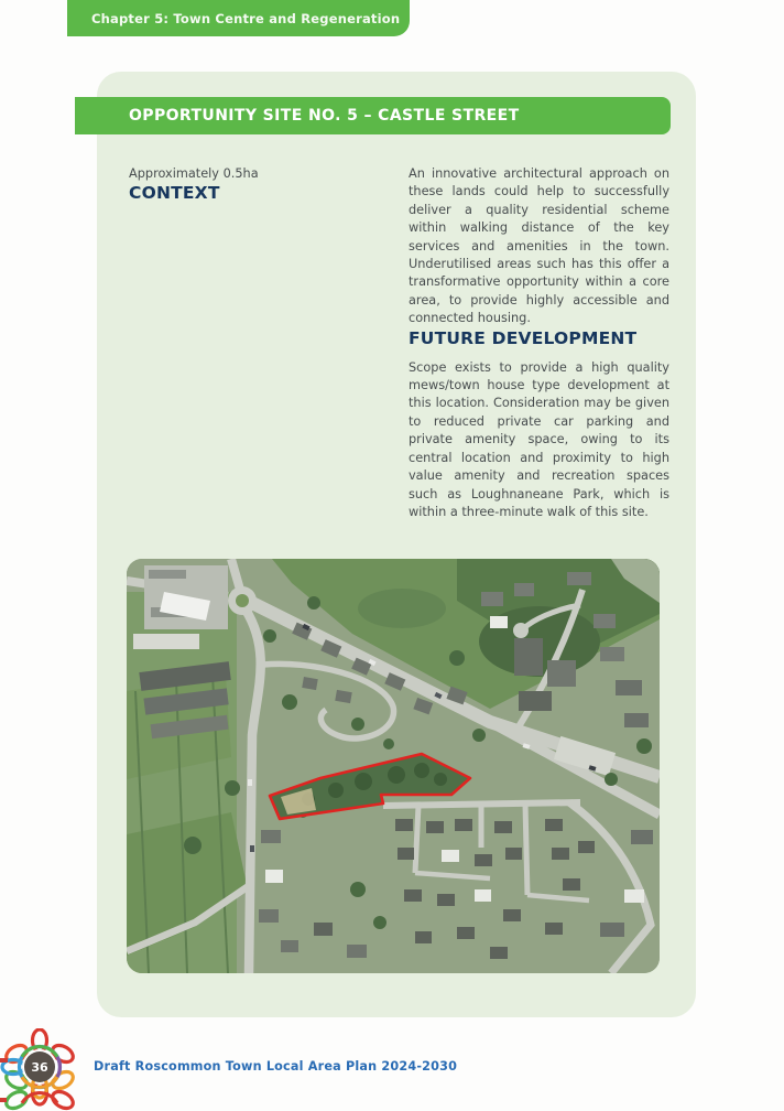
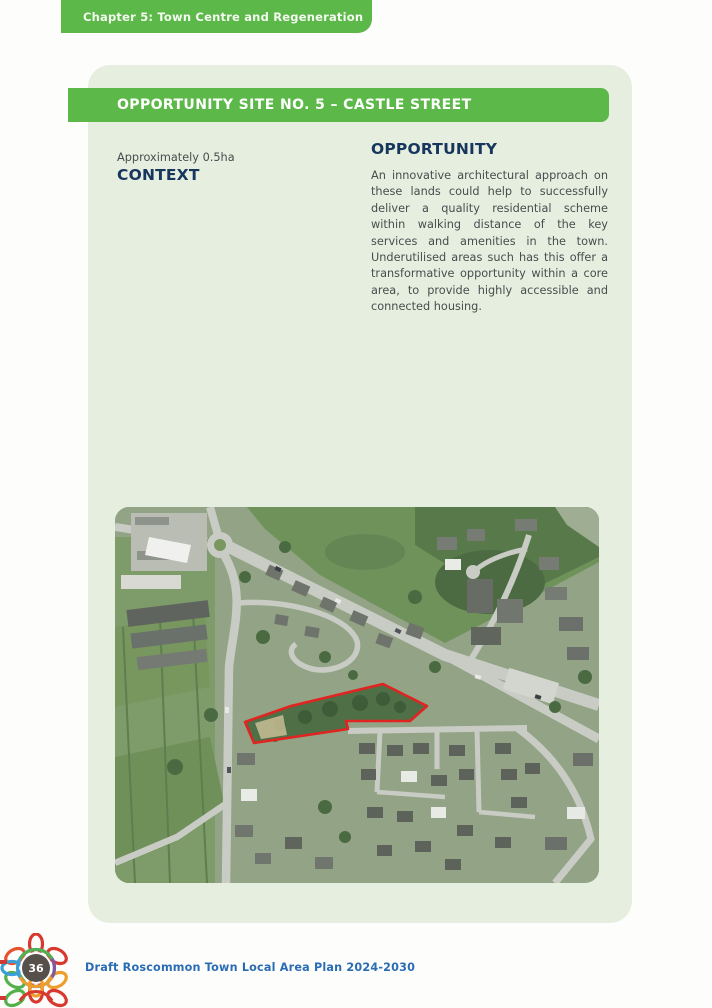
  Chapter 5: Town Centre and Regeneration
  OPPORTUNITY SITE NO. 5 – CASTLE STREET
  Approximately 0.5ha
  CONTEXT
+ OPPORTUNITY
  An innovative architectural approach on these lands could help to successfully deliver a quality residential scheme within walking distance of the key services and amenities in the town. Underutilised areas such has this offer a transformative opportunity within a core area, to provide highly accessible and connected housing.
- FUTURE DEVELOPMENT
- Scope exists to provide a high quality mews/town house type development at this location. Consideration may be given to reduced private car parking and private amenity space, owing to its central location and proximity to high value amenity and recreation spaces such as Loughnaneane Park, which is within a three-minute walk of this site.
  36
  Draft Roscommon Town Local Area Plan 2024-2030
